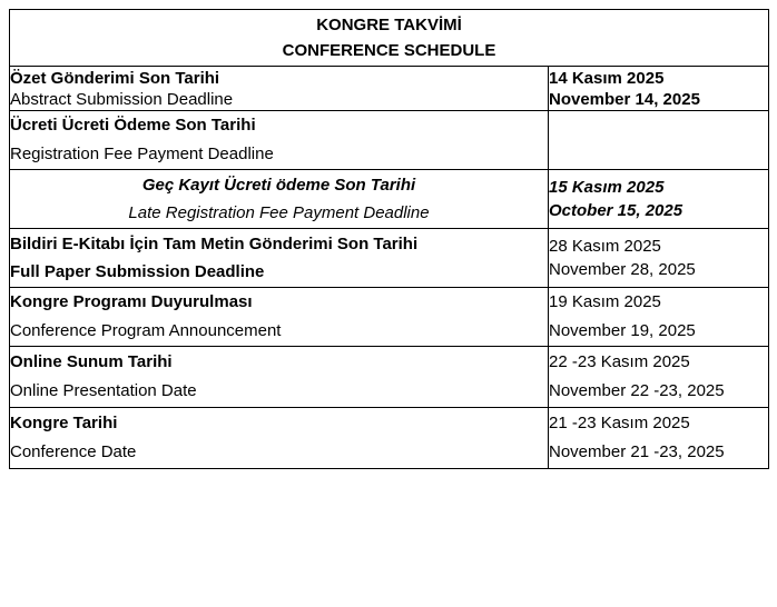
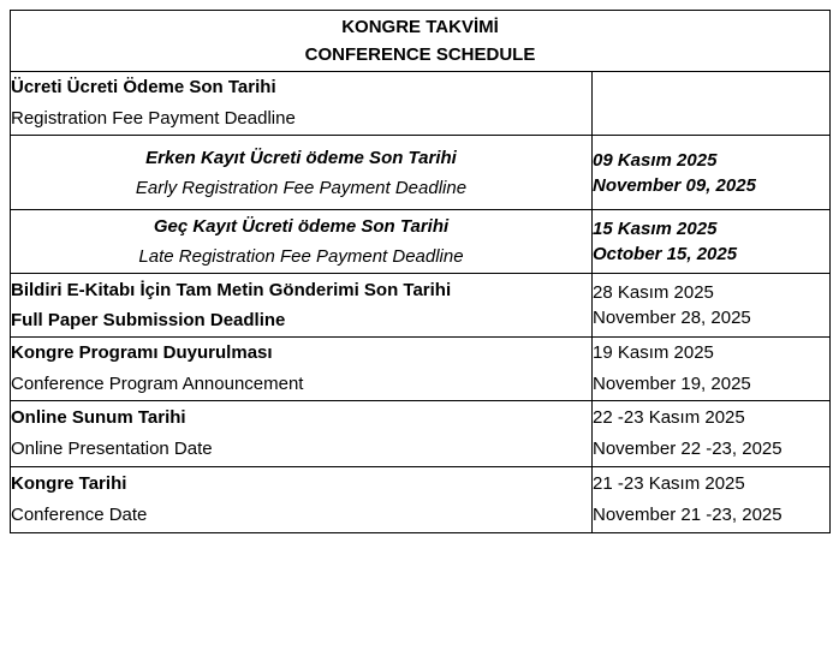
  KONGRE TAKVİMİ CONFERENCE SCHEDULE
- Özet Gönderimi Son Tarihi Abstract Submission Deadline	14 Kasım 2025 November 14, 2025
  Ücreti Ücreti Ödeme Son Tarihi Registration Fee Payment Deadline
+ Erken Kayıt Ücreti ödeme Son Tarihi Early Registration Fee Payment Deadline	09 Kasım 2025 November 09, 2025
  Geç Kayıt Ücreti ödeme Son Tarihi Late Registration Fee Payment Deadline	15 Kasım 2025 October 15, 2025
  Bildiri E-Kitabı İçin Tam Metin Gönderimi Son Tarihi Full Paper Submission Deadline	28 Kasım 2025 November 28, 2025
  Kongre Programı Duyurulması Conference Program Announcement	19 Kasım 2025 November 19, 2025
  Online Sunum Tarihi Online Presentation Date	22 -23 Kasım 2025 November 22 -23, 2025
  Kongre Tarihi Conference Date	21 -23 Kasım 2025 November 21 -23, 2025
